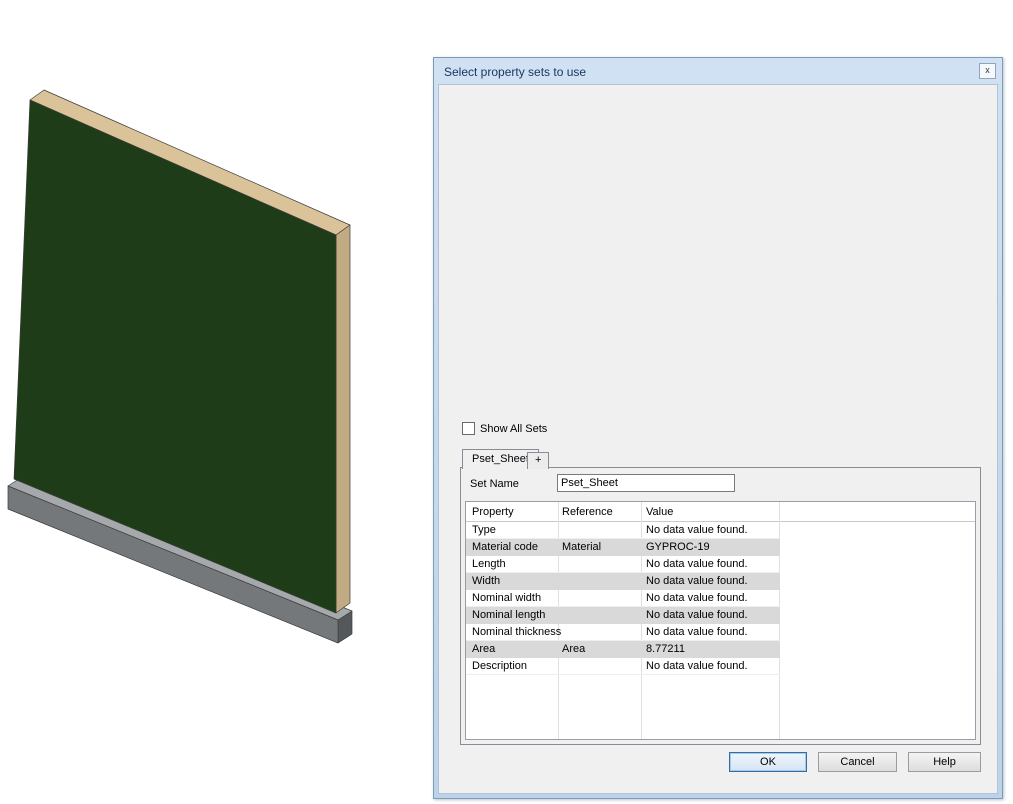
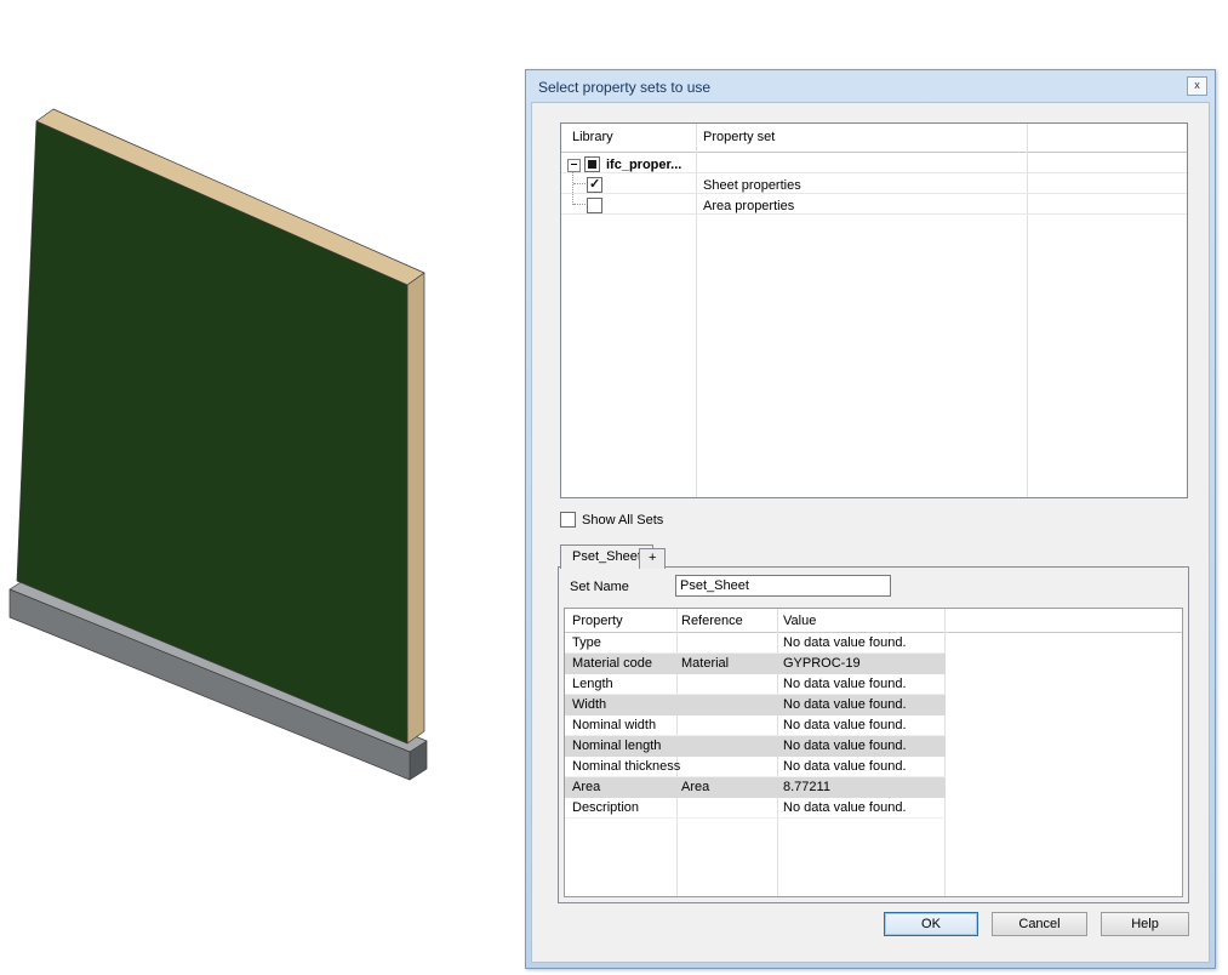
  Select property sets to use
  x
+ Library
+ Property set
+ ifc_proper...
+ Sheet properties
+ Area properties
  Show All Sets
  Pset_Shee
  +
  Set Name
  Pset_Sheet
  Property
  Reference
  Value
  Type
  No data value found.
  Material code
  Material
  GYPROC-19
  Length
  No data value found.
  Width
  No data value found.
  Nominal width
  No data value found.
  Nominal length
  No data value found.
  Nominal thickness
  No data value found.
  Area
  Area
  8.77211
  Description
  No data value found.
  OK
  Cancel
  Help
